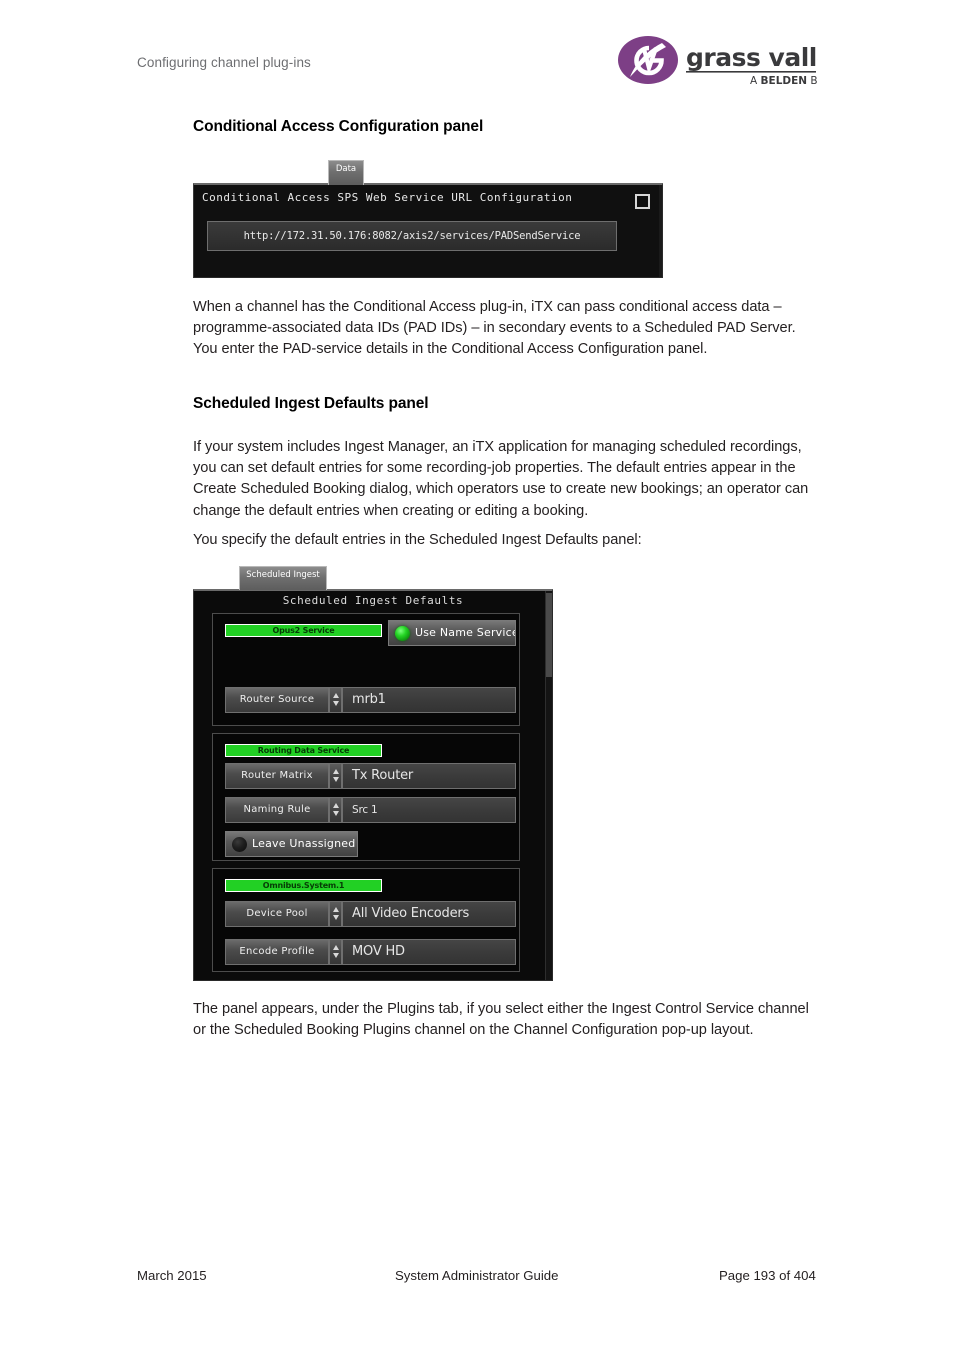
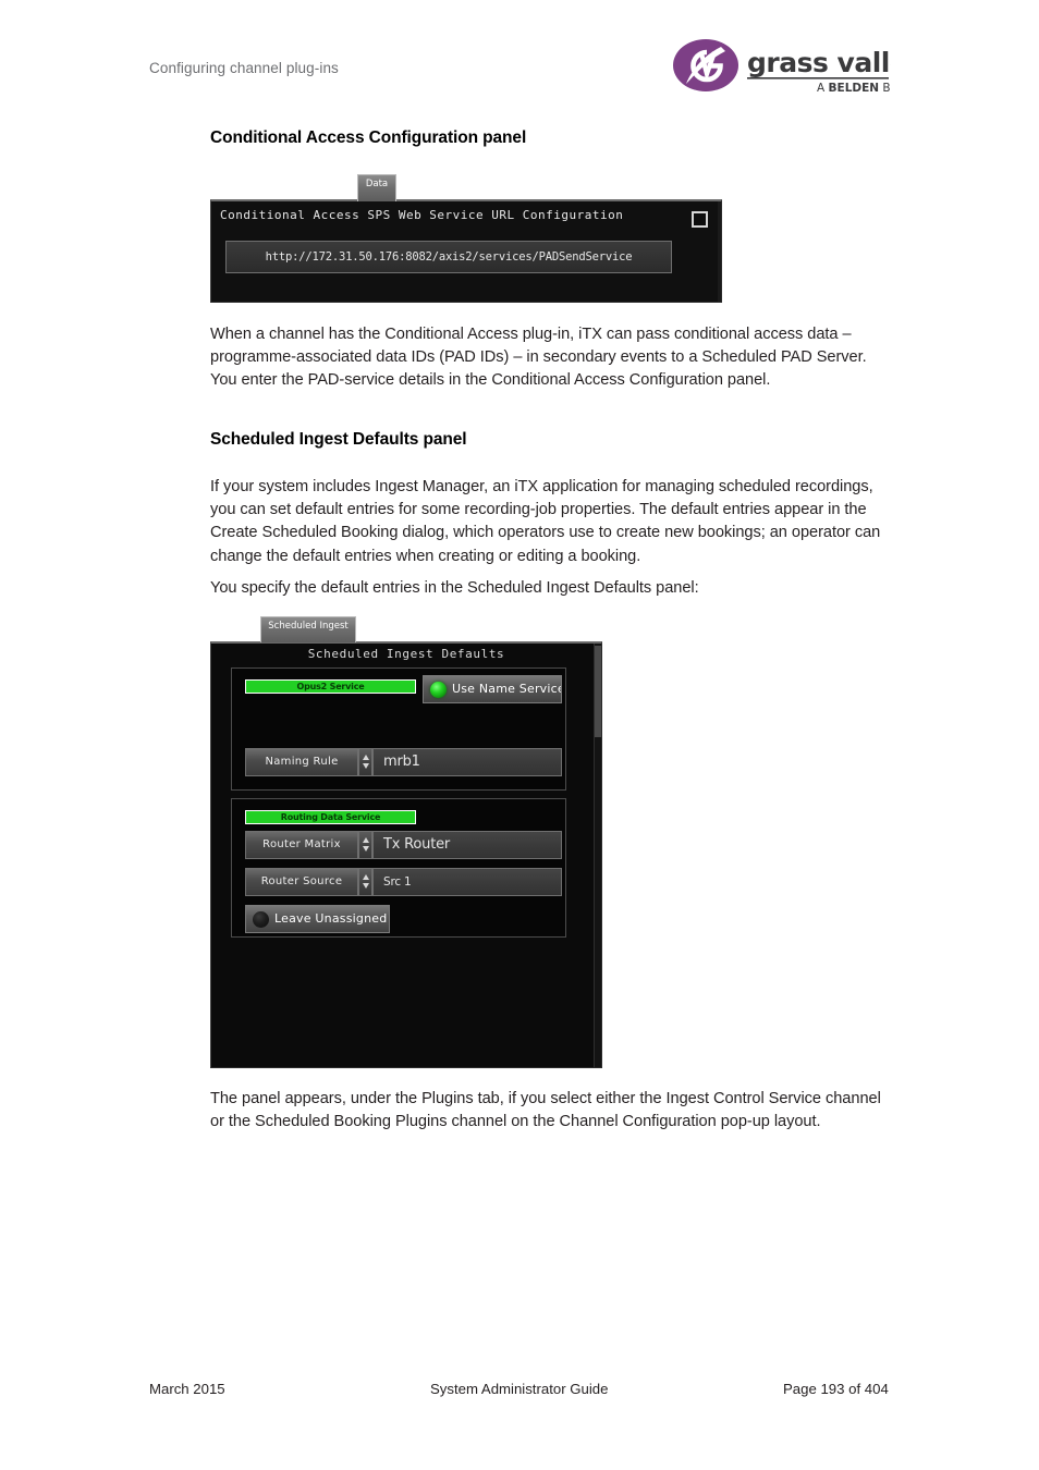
  Configuring channel plug-ins
  grass vall
  Conditional Access Configuration panel
  Data
  Conditional Access SPS Web Service URL Configuration
  http://172.31.50.176:8082/axis2/services/PADSendService
  When a channel has the Conditional Access plug-in, iTX can pass conditional access data – programme-associated data IDs (PAD IDs) – in secondary events to a Scheduled PAD Server. You enter the PAD-service details in the Conditional Access Configuration panel.
  Scheduled Ingest Defaults panel
  If your system includes Ingest Manager, an iTX application for managing scheduled recordings, you can set default entries for some recording-job properties. The default entries appear in the Create Scheduled Booking dialog, which operators use to create new bookings; an operator can change the default entries when creating or editing a booking.
  You specify the default entries in the Scheduled Ingest Defaults panel:
  Scheduled Ingest
  Scheduled Ingest Defaults
  Opus2 Service
  Use Name Servic
- Router Source
+ Naming Rule
  mrb1
  Routing Data Service
  Router Matrix
  Tx Router
- Naming Rule
+ Router Source
  Src 1
  Leave Unassigned
- Omnibus.System.1
- Device Pool
- All Video Encoders
- Encode Profile
- MOV HD
  The panel appears, under the Plugins tab, if you select either the Ingest Control Service channel or the Scheduled Booking Plugins channel on the Channel Configuration pop-up layout.
  March 2015
  System Administrator Guide
  Page 193 of 404
